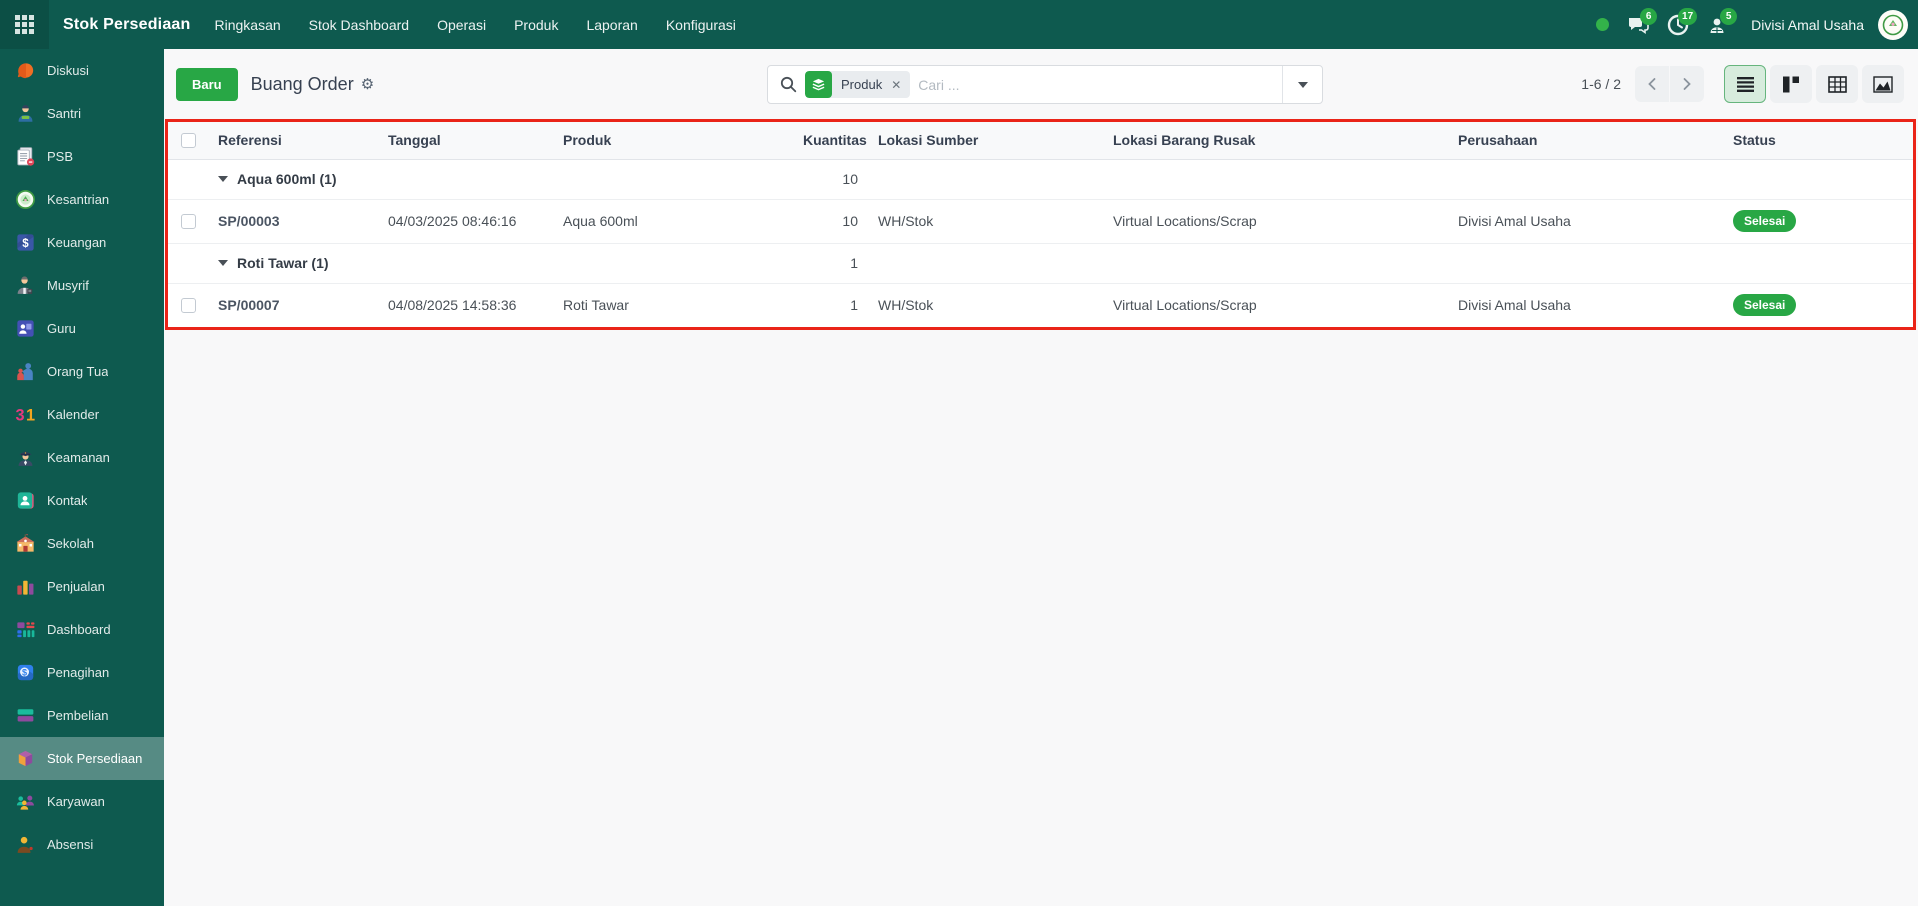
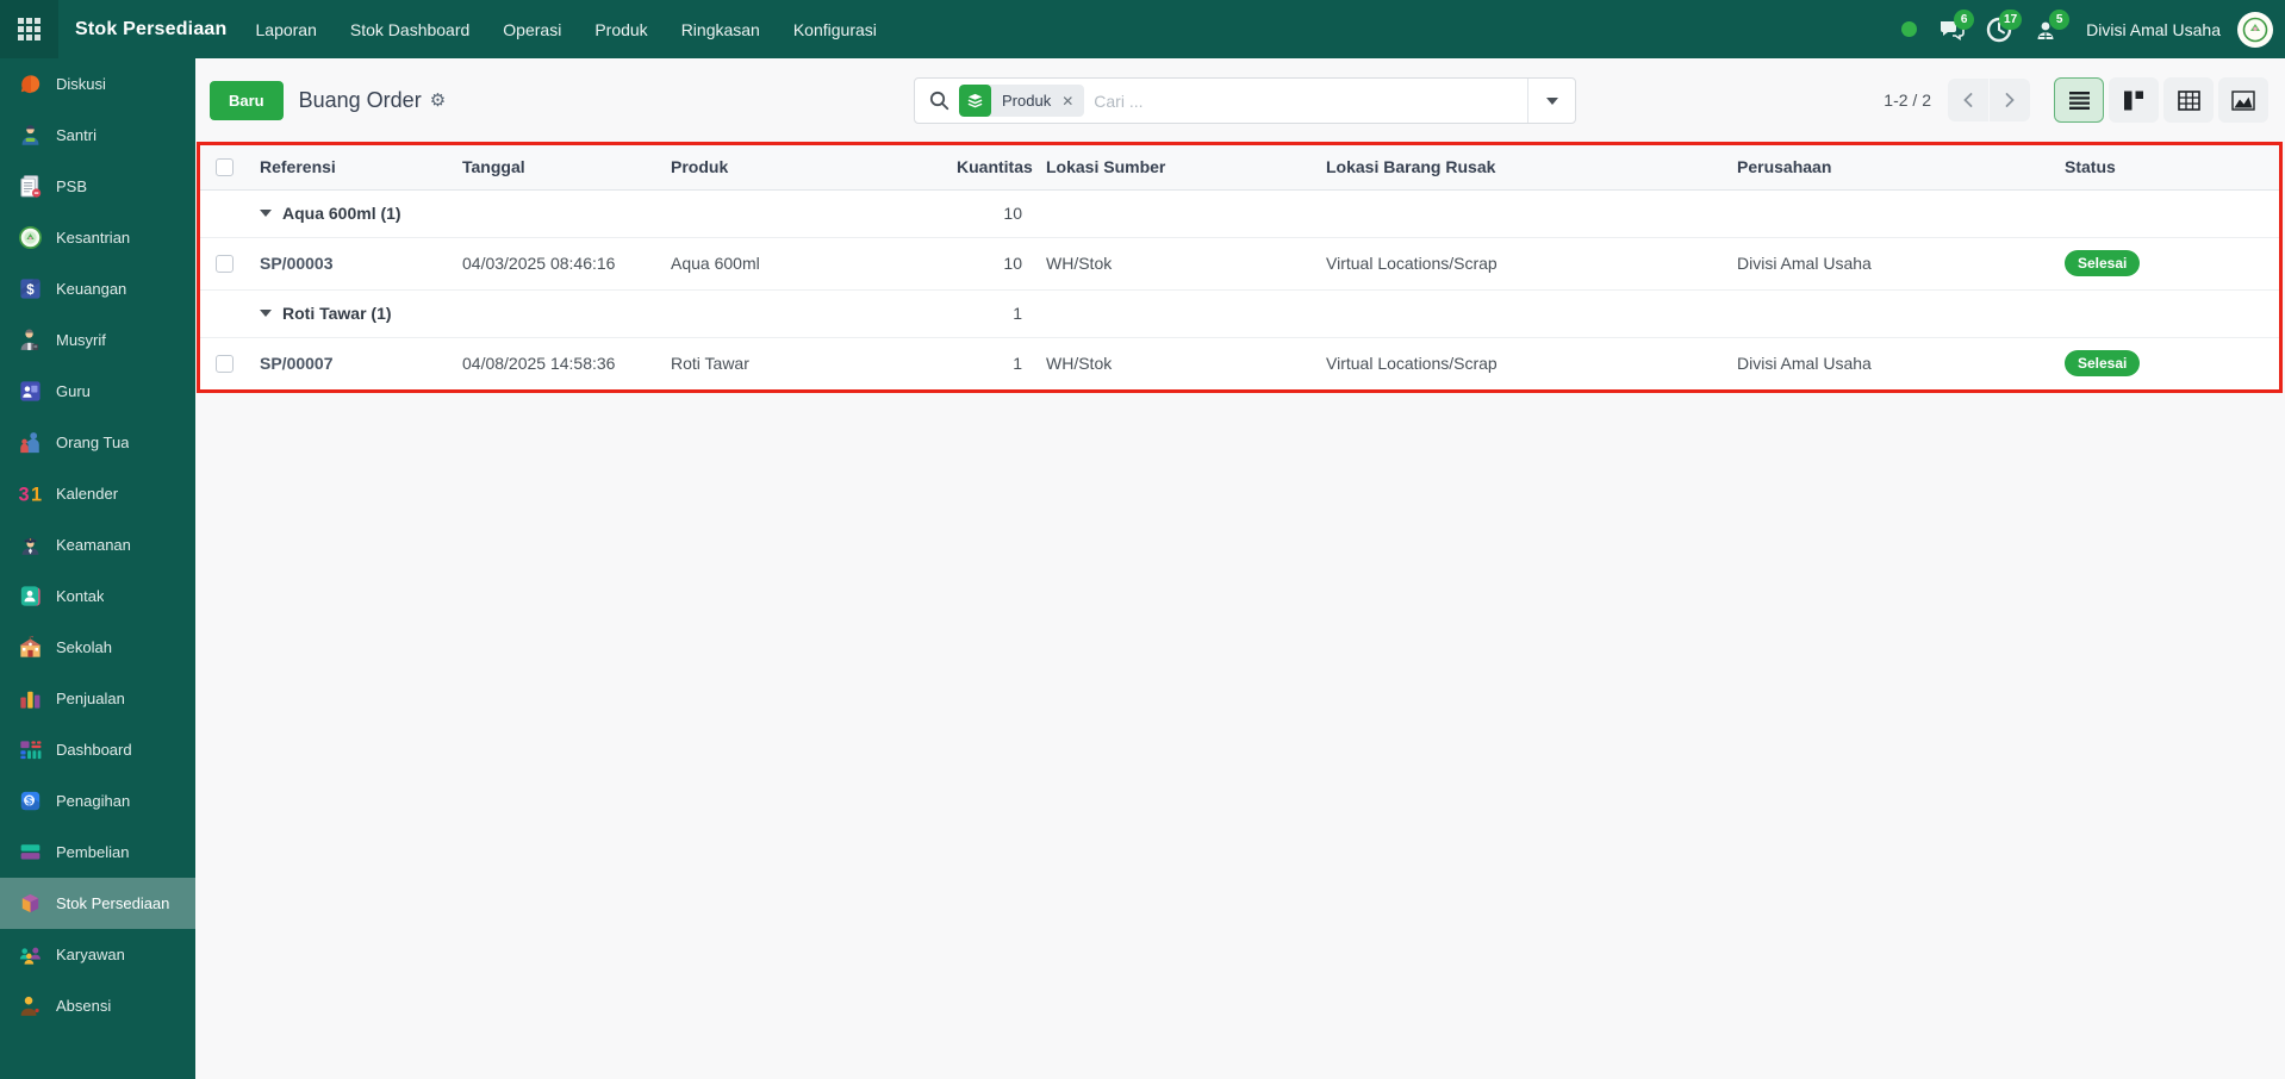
  Stok Persediaan
- Ringkasan
+ Laporan
  Stok Dashboard
  Operasi
  Produk
- Laporan
+ Ringkasan
  Konfigurasi
  6
  17
  5
  Divisi Amal Usaha
  Diskusi
  Santri
  PSB
  Kesantrian
  $
  Keuangan
  Musyrif
  Guru
  Orang Tua
  3
  1
  Kalender
  Keamanan
  Kontak
  Sekolah
  Penjualan
  Dashboard
  $
  Penagihan
  Pembelian
  Stok Persediaan
  Karyawan
  Absensi
  Baru
  Buang Order
  ⚙
  Produk
  ✕
  Cari ...
- 1-6 / 2
+ 1-2 / 2
  	Referensi	Tanggal	Produk	Kuantitas	Lokasi Sumber	Lokasi Barang Rusak	Perusahaan	Status
  	Aqua 600ml (1)	10
  	SP/00003	04/03/2025 08:46:16	Aqua 600ml	10	WH/Stok	Virtual Locations/Scrap	Divisi Amal Usaha	Selesai
  	Roti Tawar (1)	1
  	SP/00007	04/08/2025 14:58:36	Roti Tawar	1	WH/Stok	Virtual Locations/Scrap	Divisi Amal Usaha	Selesai
